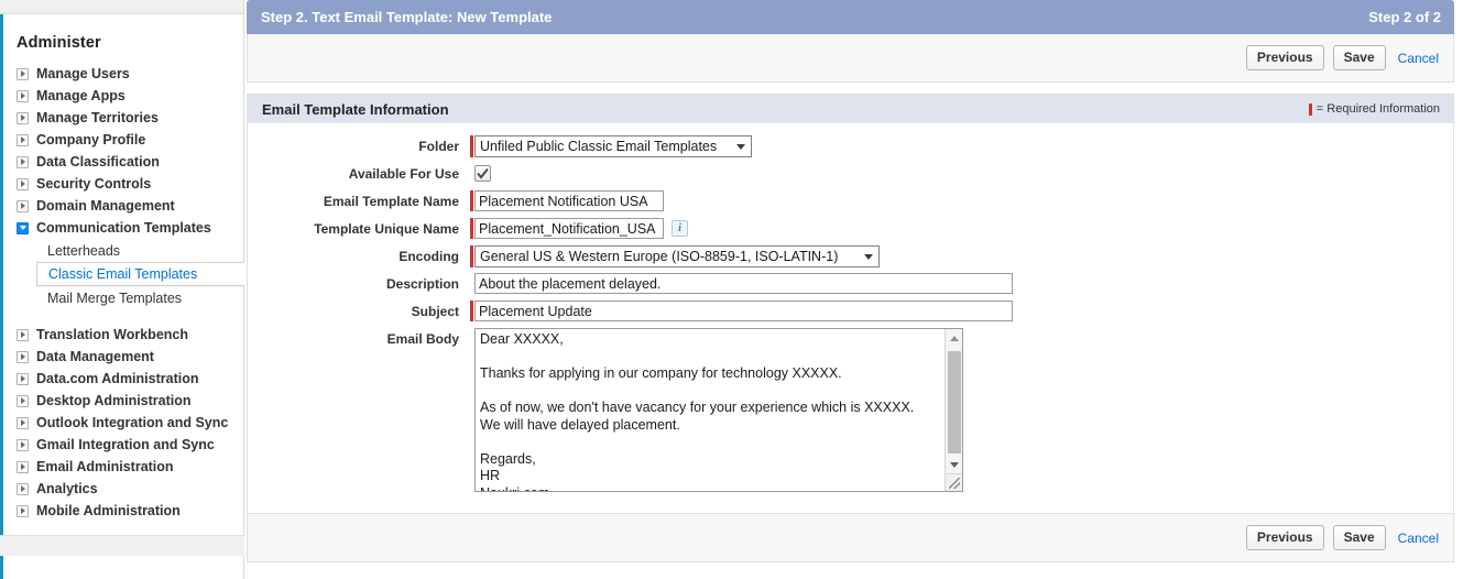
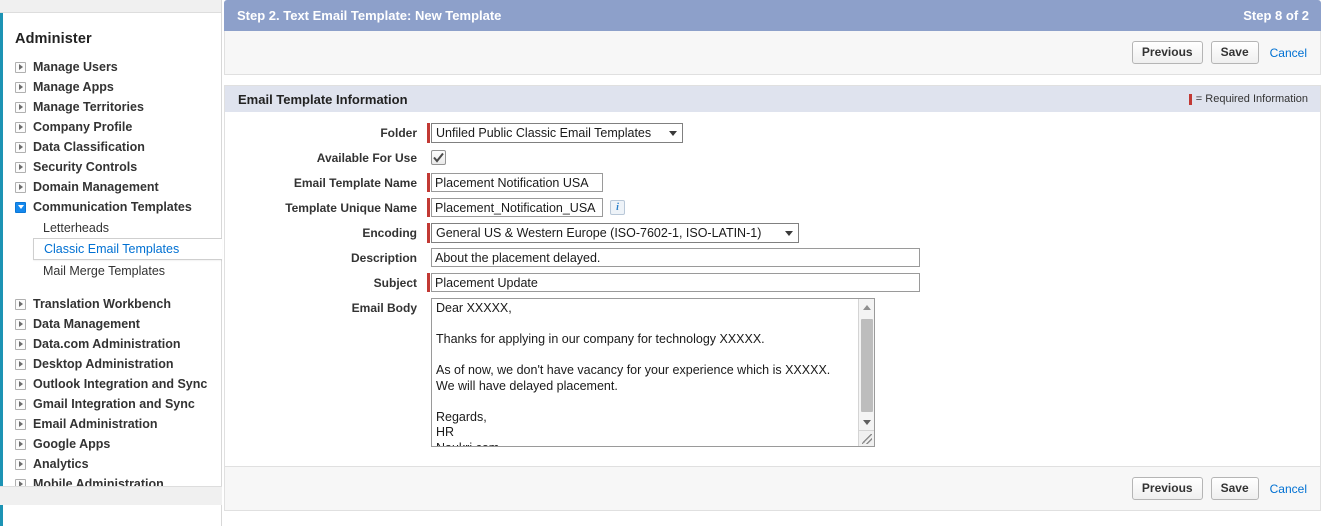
  Administer
  Manage Users
  Manage Apps
  Manage Territories
  Company Profile
  Data Classification
  Security Controls
  Domain Management
  Communication Templates
  Letterheads
  Classic Email Templates
  Mail Merge Templates
  Translation Workbench
  Data Management
  Data.com Administration
  Desktop Administration
  Outlook Integration and Sync
  Gmail Integration and Sync
  Email Administration
+ Google Apps
  Analytics
  Mobile Administration
  Step 2. Text Email Template: New Template
- Step 2 of 2
+ Step 8 of 2
  Previous
  Save
  Cancel
  Email Template Information
  = Required Information
  Folder
  Unfiled Public Classic Email Templates
  Available For Use
  Email Template Name
  Placement Notification USA
  Template Unique Name
  Placement_Notification_USA
  i
  Encoding
- General US & Western Europe (ISO-8859-1, ISO-LATIN-1)
+ General US & Western Europe (ISO-7602-1, ISO-LATIN-1)
  Description
  About the placement delayed.
  Subject
  Placement Update
  Email Body
  Dear XXXXX,
  Thanks for applying in our company for technology XXXXX.
  As of now, we don't have vacancy for your experience which is XXXXX.
  We will have delayed placement.
  Regards,
  HR
  Previous
  Save
  Cancel
